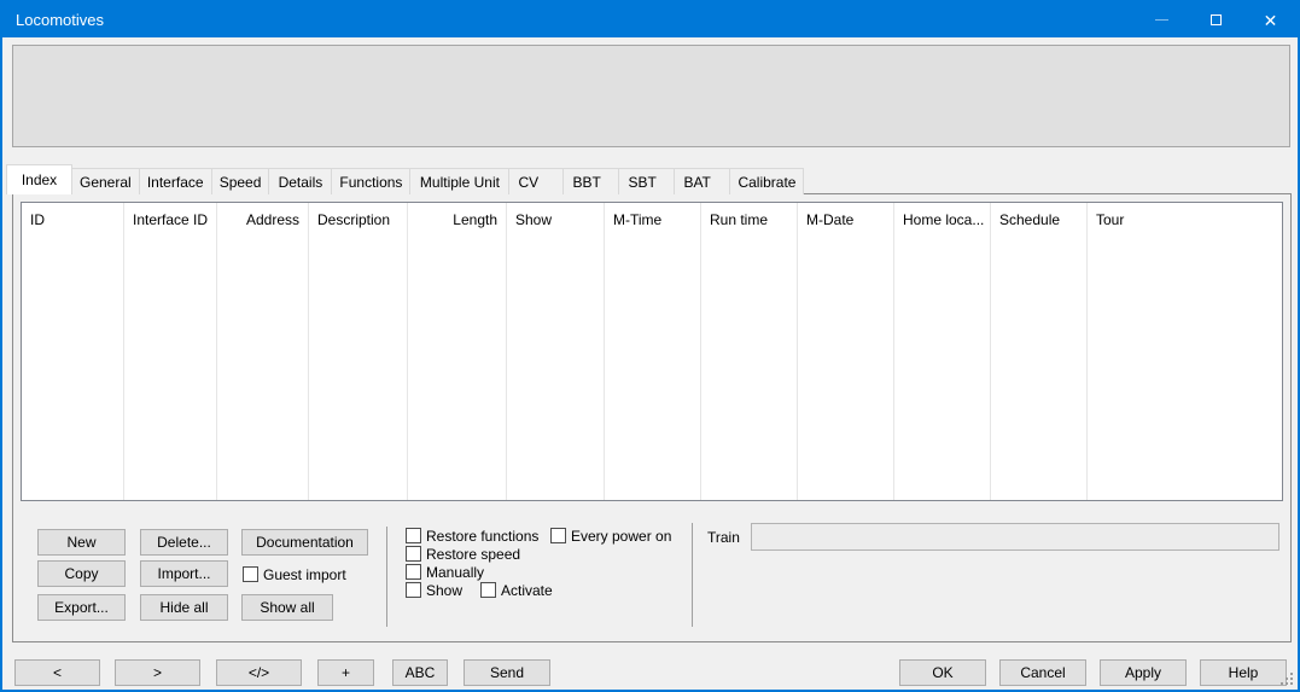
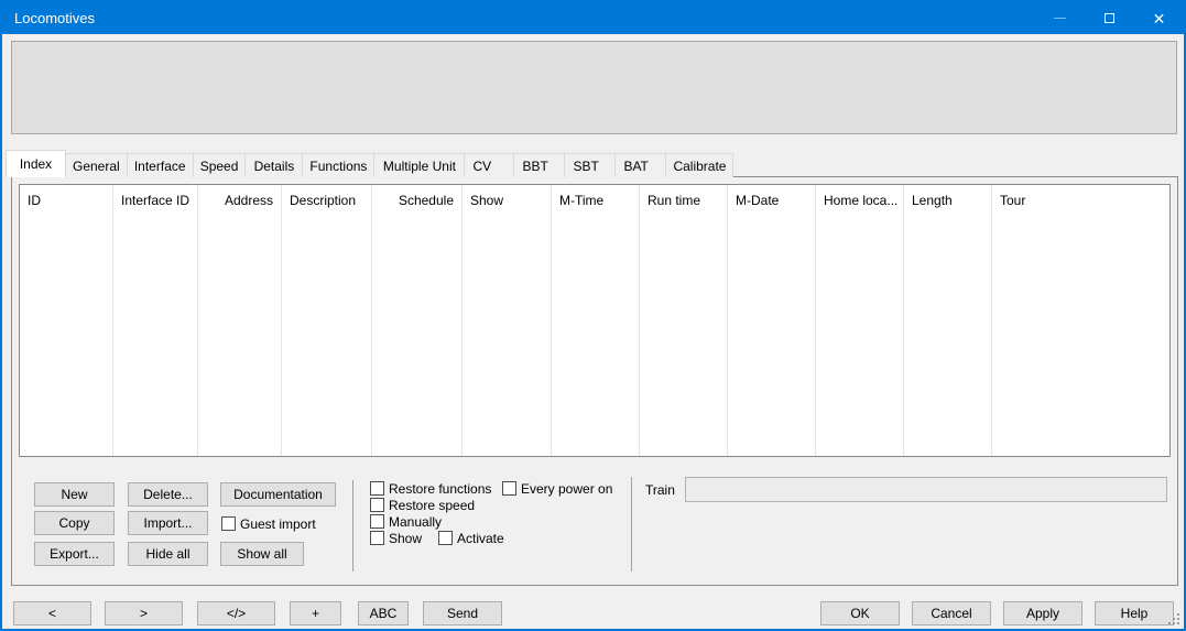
  Locomotives
  ✕
  Index
  General
  Interface
  Speed
  Details
  Functions
  Multiple Unit
  CV
  BBT
  SBT
  BAT
  Calibrate
  ID
  Interface ID
  Address
  Description
- Length
+ Schedule
  Show
  M-Time
  Run time
  M-Date
  Home loca...
- Schedule
+ Length
  Tour
  New
  Delete...
  Documentation
  Copy
  Import...
  Guest import
  Export...
  Hide all
  Show all
  Restore functions
  Every power on
  Restore speed
  Manually
  Show
  Activate
  Train
  <
  >
  </>
  +
  ABC
  Send
  OK
  Cancel
  Apply
  Help
